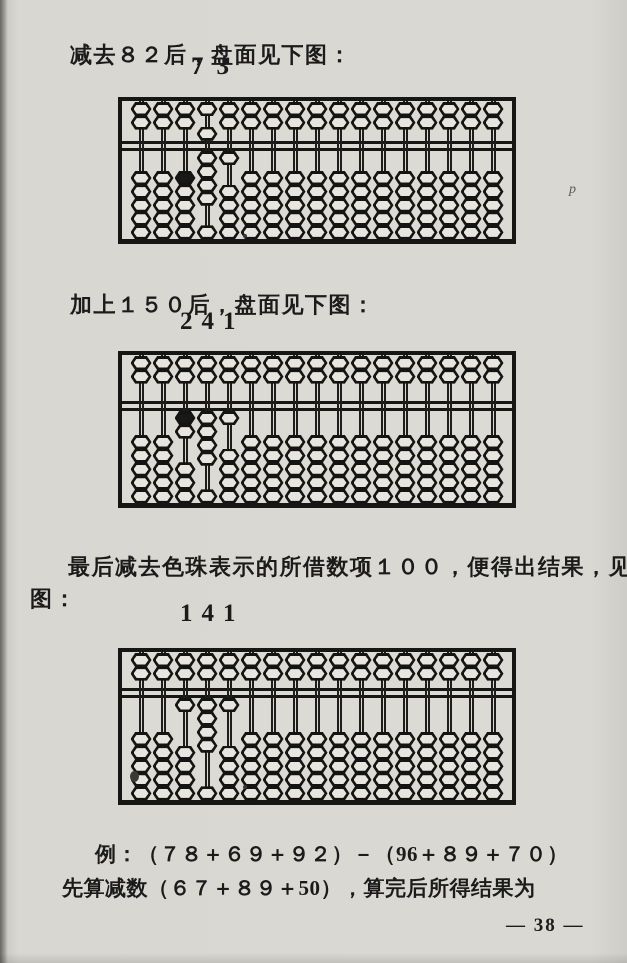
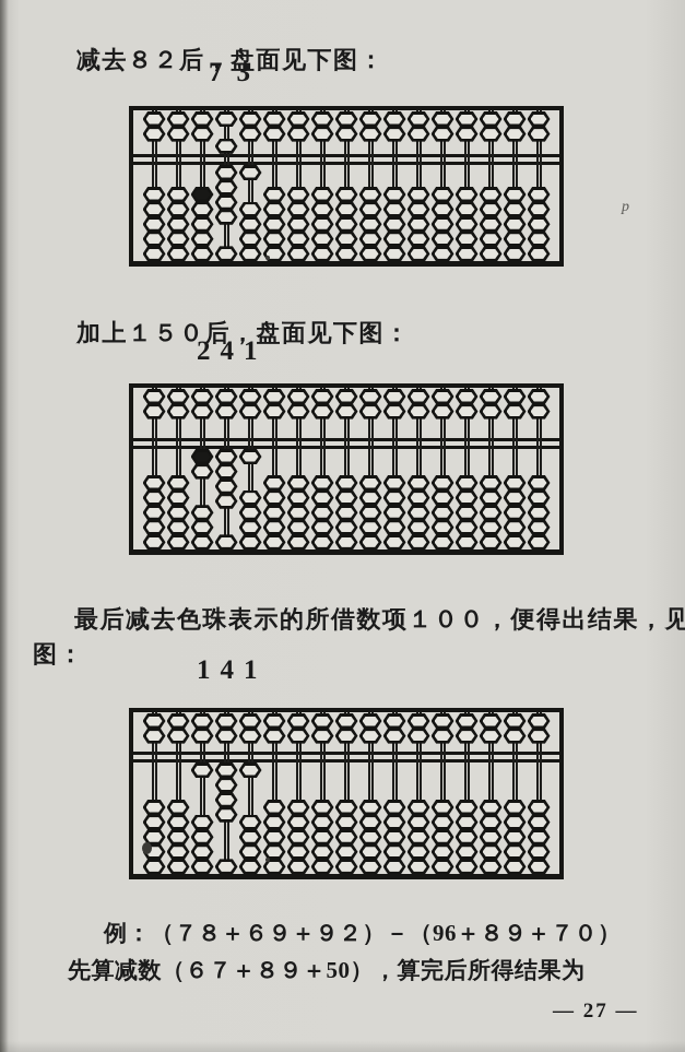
  减去８２后，盘面见下图：
  73
  加上１５０后，盘面见下图：
  241
  最后减去色珠表示的所借数项１００，便得出结果，见
  图：
  141
  例：（７８＋６９＋９２）－（96＋８９＋７０）
  先算减数（６７＋８９＋50），算完后所得结果为
- — 38 —
+ — 27 —
  p
